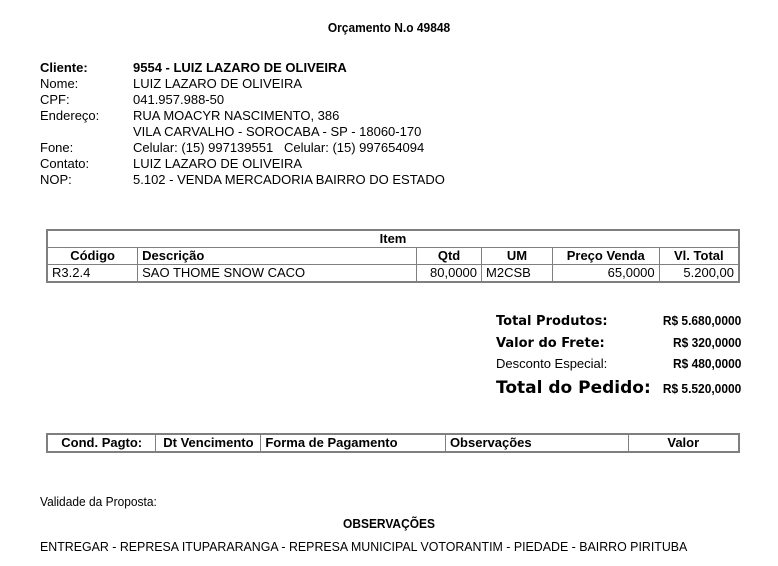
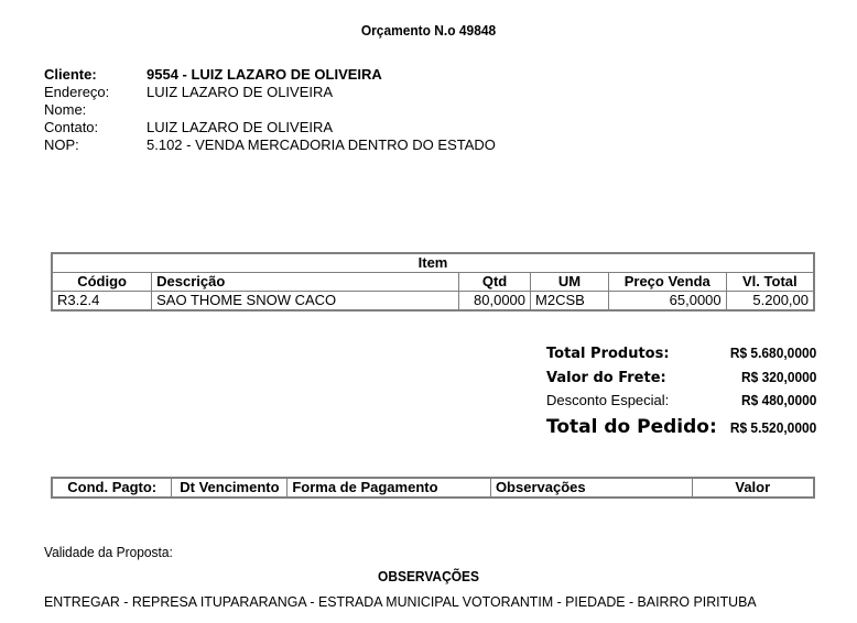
  Orçamento N.o 49848
  Cliente:
  9554 - LUIZ LAZARO DE OLIVEIRA
- Nome:
+ Endereço:
  LUIZ LAZARO DE OLIVEIRA
- CPF:
- 041.957.988-50
- Endereço:
+ Nome:
- RUA MOACYR NASCIMENTO, 386
- VILA CARVALHO - SOROCABA - SP - 18060-170
- Fone:
- Celular: (15) 997139551 Celular: (15) 997654094
  Contato:
  LUIZ LAZARO DE OLIVEIRA
  NOP:
- 5.102 - VENDA MERCADORIA BAIRRO DO ESTADO
+ 5.102 - VENDA MERCADORIA DENTRO DO ESTADO
  Item
  Código	Descrição	Qtd	UM	Preço Venda	Vl. Total
  R3.2.4	SAO THOME SNOW CACO	80,0000	M2CSB	65,0000	5.200,00
  Total Produtos:
  R$ 5.680,0000
  Valor do Frete:
  R$ 320,0000
  Desconto Especial:
  R$ 480,0000
  Total do Pedido:
  R$ 5.520,0000
  Cond. Pagto:	Dt Vencimento	Forma de Pagamento	Observações	Valor
  Validade da Proposta:
  OBSERVAÇÕES
- ENTREGAR - REPRESA ITUPARARANGA - REPRESA MUNICIPAL VOTORANTIM - PIEDADE - BAIRRO PIRITUBA
+ ENTREGAR - REPRESA ITUPARARANGA - ESTRADA MUNICIPAL VOTORANTIM - PIEDADE - BAIRRO PIRITUBA
